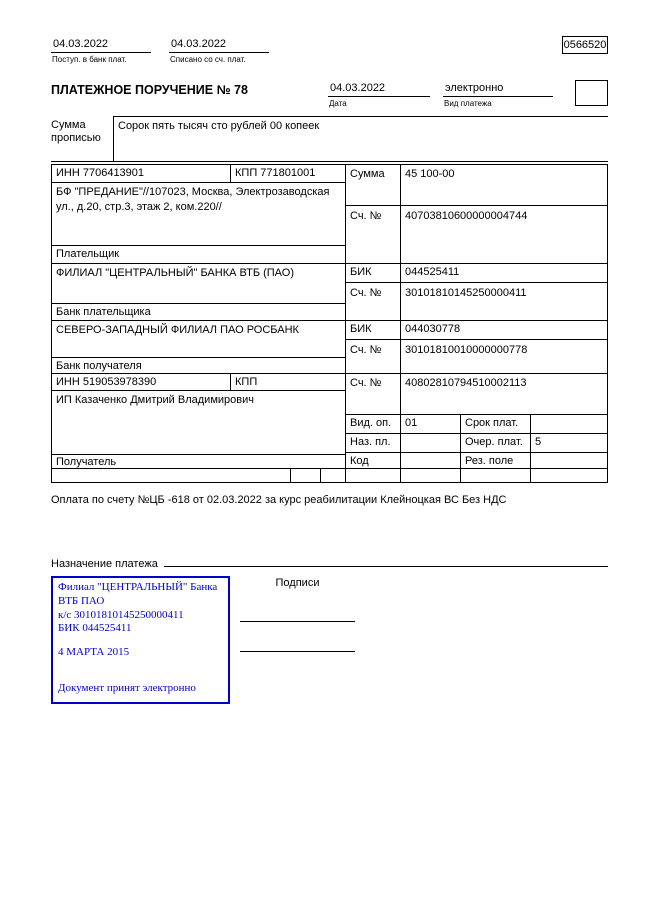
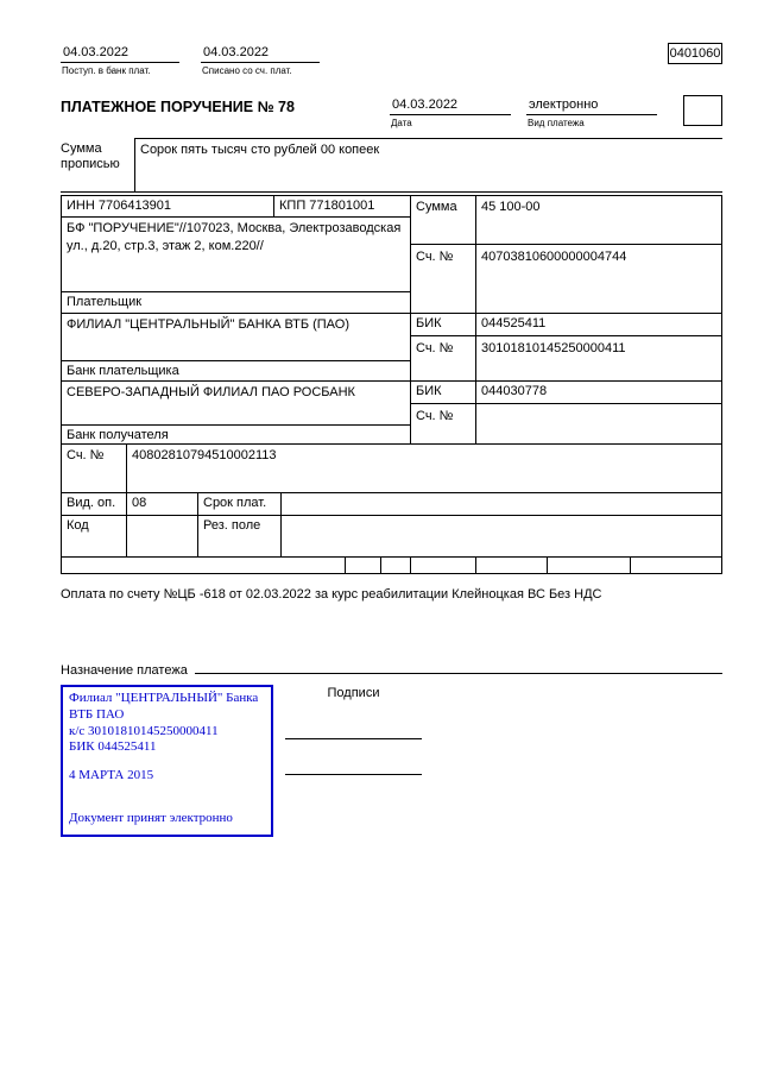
  04.03.2022
  Поступ. в банк плат.
  04.03.2022
  Списано со сч. плат.
- 0566520
+ 0401060
  ПЛАТЕЖНОЕ ПОРУЧЕНИЕ № 78
  04.03.2022
  Дата
  электронно
  Вид платежа
  Сумма прописью
  Сорок пять тысяч сто рублей 00 копеек
  ИНН 7706413901
  КПП 771801001
- БФ "ПРЕДАНИЕ"//107023, Москва, Электрозаводская ул., д.20, стр.3, этаж 2, ком.220//
+ БФ "ПОРУЧЕНИЕ"//107023, Москва, Электрозаводская ул., д.20, стр.3, этаж 2, ком.220//
  Плательщик
  Сумма
  45 100-00
  Сч. №
  40703810600000004744
  ФИЛИАЛ "ЦЕНТРАЛЬНЫЙ" БАНКА ВТБ (ПАО)
  Банк плательщика
  БИК
  044525411
  Сч. №
  30101810145250000411
  СЕВЕРО-ЗАПАДНЫЙ ФИЛИАЛ ПАО РОСБАНК
  Банк получателя
  БИК
  044030778
  Сч. №
- 30101810010000000778
- ИНН 519053978390
- КПП
- ИП Казаченко Дмитрий Владимирович
- Получатель
  Сч. №
  40802810794510002113
  Вид. оп.
- 01
+ 08
  Срок плат.
- Наз. пл.
- Очер. плат.
- 5
  Код
  Рез. поле
  Оплата по счету №ЦБ -618 от 02.03.2022 за курс реабилитации Клейноцкая ВС Без НДС
  Назначение платежа
  Филиал "ЦЕНТРАЛЬНЫЙ" Банка ВТБ ПАО
  к/с 30101810145250000411
  БИК 044525411
  4 МАРТА 2015
  Документ принят электронно
  Подписи
